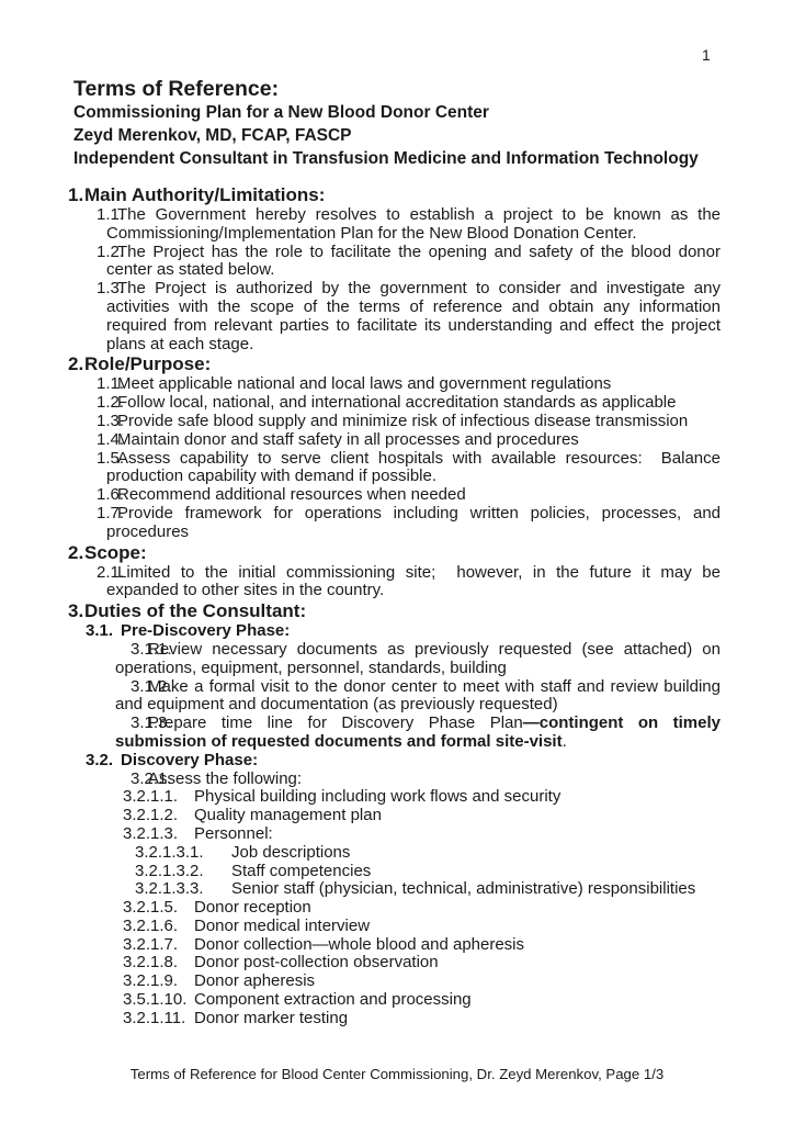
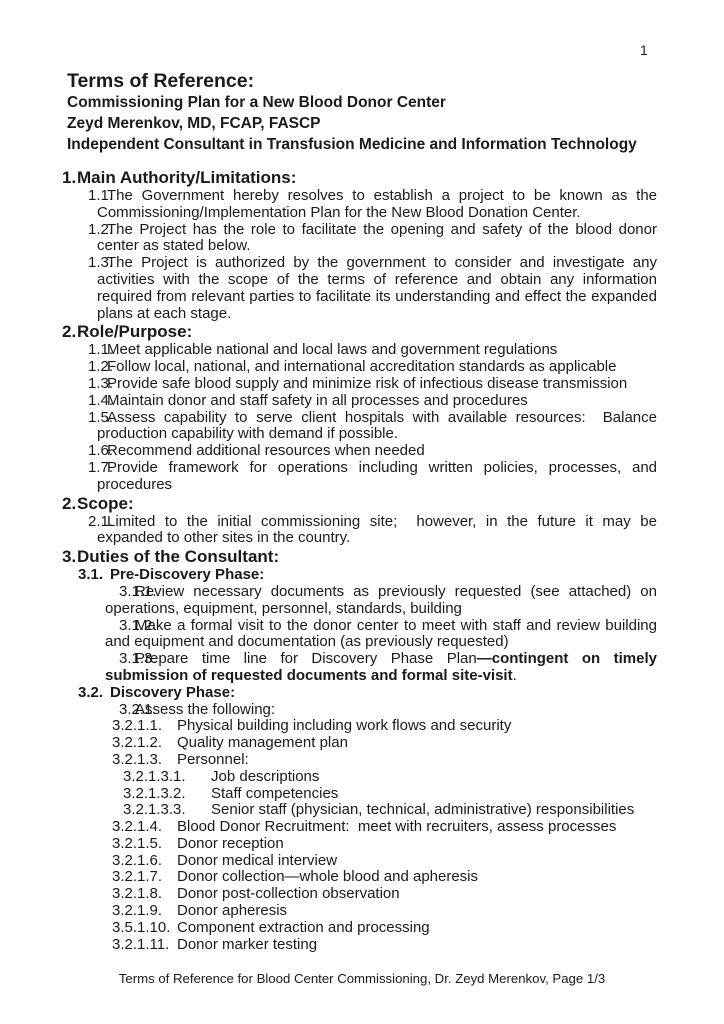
  1
  Terms of Reference:
  Commissioning Plan for a New Blood Donor Center
  Zeyd Merenkov, MD, FCAP, FASCP
  Independent Consultant in Transfusion Medicine and Information Technology
  1.
  Main Authority/Limitations:
  1.1.
  The Government hereby resolves to establish a project to be known as the Commissioning/Implementation Plan for the New Blood Donation Center.
  1.2.
  The Project has the role to facilitate the opening and safety of the blood donor center as stated below.
  1.3.
- The Project is authorized by the government to consider and investigate any activities with the scope of the terms of reference and obtain any information required from relevant parties to facilitate its understanding and effect the project plans at each stage.
+ The Project is authorized by the government to consider and investigate any activities with the scope of the terms of reference and obtain any information required from relevant parties to facilitate its understanding and effect the expanded plans at each stage.
  2.
  Role/Purpose:
  1.1.
  Meet applicable national and local laws and government regulations
  1.2.
  Follow local, national, and international accreditation standards as applicable
  1.3.
  Provide safe blood supply and minimize risk of infectious disease transmission
  1.4.
  Maintain donor and staff safety in all processes and procedures
  1.5.
  Assess capability to serve client hospitals with available resources: Balance production capability with demand if possible.
  1.6.
  Recommend additional resources when needed
  1.7.
  Provide framework for operations including written policies, processes, and procedures
  2.
  Scope:
  2.1.
  Limited to the initial commissioning site; however, in the future it may be expanded to other sites in the country.
  3.
  Duties of the Consultant:
  3.1.
  Pre-Discovery Phase:
  3.1.1.
  Review necessary documents as previously requested (see attached) on operations, equipment, personnel, standards, building
  3.1.2.
  Make a formal visit to the donor center to meet with staff and review building and equipment and documentation (as previously requested)
  3.1.3.
  Prepare time line for Discovery Phase Plan—contingent on timely submission of requested documents and formal site-visit.
  3.2.
  Discovery Phase:
  3.2.1.
  Assess the following:
  3.2.1.1.
  Physical building including work flows and security
  3.2.1.2.
  Quality management plan
  3.2.1.3.
  Personnel:
  3.2.1.3.1.
  Job descriptions
  3.2.1.3.2.
  Staff competencies
  3.2.1.3.3.
  Senior staff (physician, technical, administrative) responsibilities
+ 3.2.1.4.
+ Blood Donor Recruitment: meet with recruiters, assess processes
  3.2.1.5.
  Donor reception
  3.2.1.6.
  Donor medical interview
  3.2.1.7.
  Donor collection—whole blood and apheresis
  3.2.1.8.
  Donor post-collection observation
  3.2.1.9.
  Donor apheresis
  3.5.1.10.
  Component extraction and processing
  3.2.1.11.
  Donor marker testing
  Terms of Reference for Blood Center Commissioning, Dr. Zeyd Merenkov, Page 1/3
